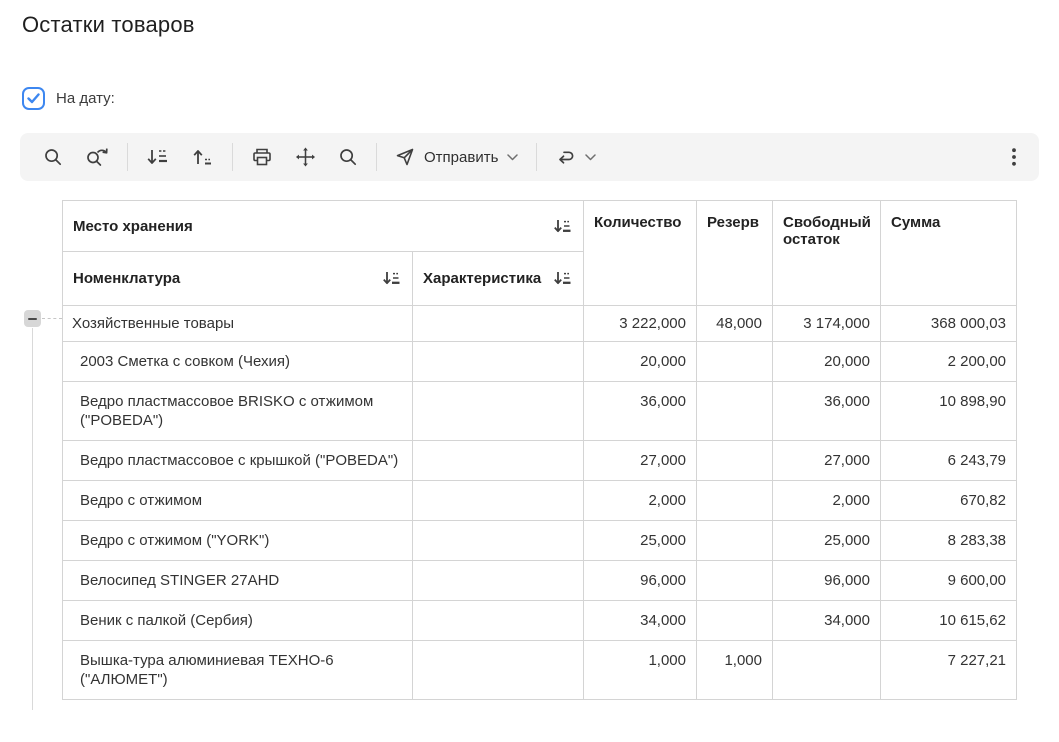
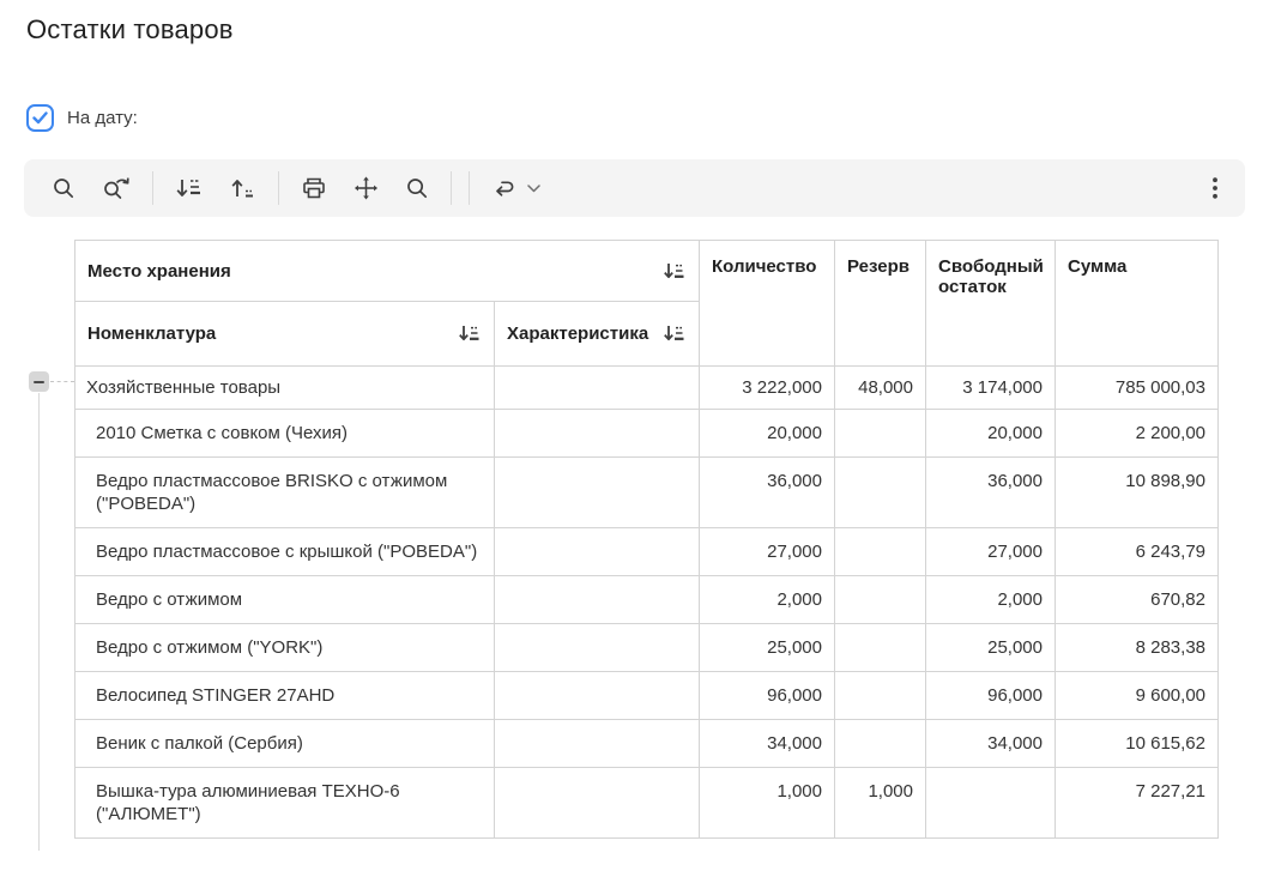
  Остатки товаров
  На дату:
- Отправить
  Место хранения	Количество	Резерв	Свободный остаток	Сумма
  Номенклатура	Характеристика
- Хозяйственные товары		3 222,000	48,000	3 174,000	368 000,03
+ Хозяйственные товары		3 222,000	48,000	3 174,000	785 000,03
- 2003 Сметка с совком (Чехия)		20,000		20,000	2 200,00
+ 2010 Сметка с совком (Чехия)		20,000		20,000	2 200,00
  Ведро пластмассовое BRISKO с отжимом ("POBEDA")		36,000		36,000	10 898,90
  Ведро пластмассовое с крышкой ("POBEDA")		27,000		27,000	6 243,79
  Ведро с отжимом		2,000		2,000	670,82
  Ведро с отжимом ("YORK")		25,000		25,000	8 283,38
  Велосипед STINGER 27AHD		96,000		96,000	9 600,00
  Веник с палкой (Сербия)		34,000		34,000	10 615,62
  Вышка-тура алюминиевая ТЕХНО-6 ("АЛЮМЕТ")		1,000	1,000		7 227,21
